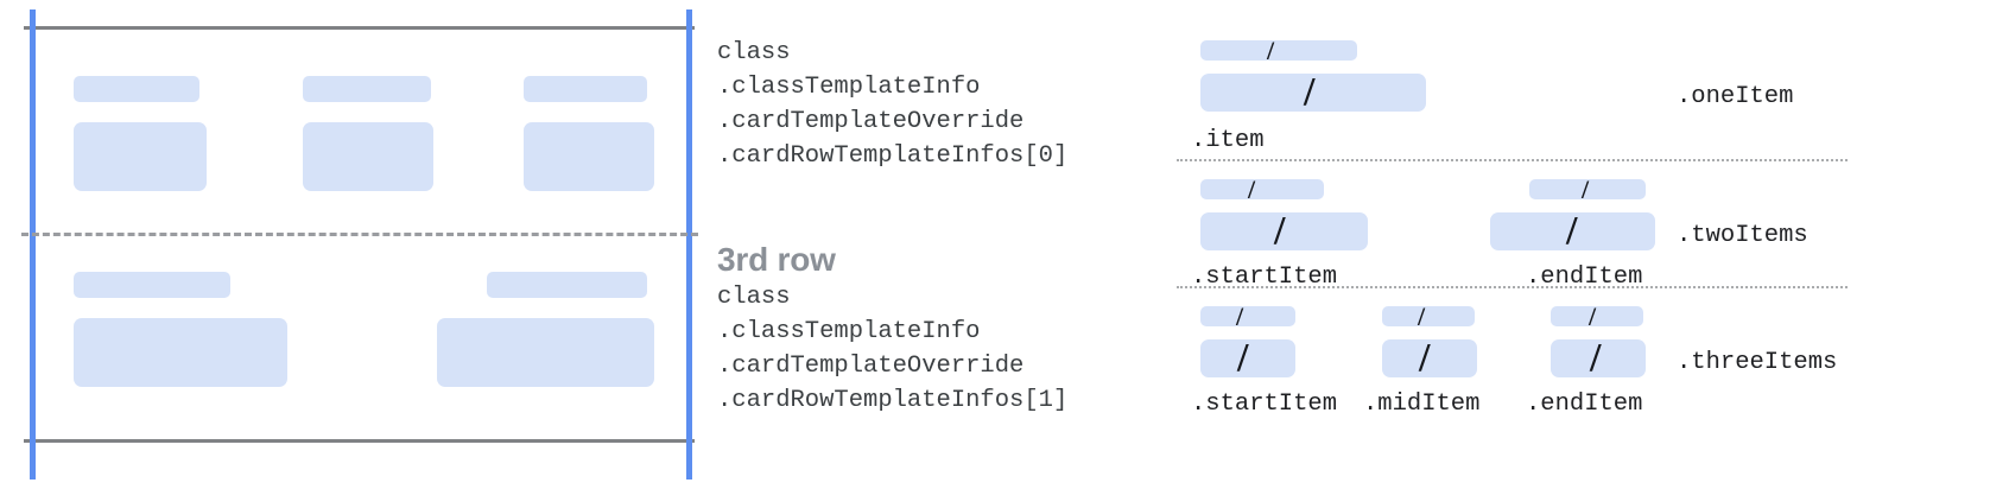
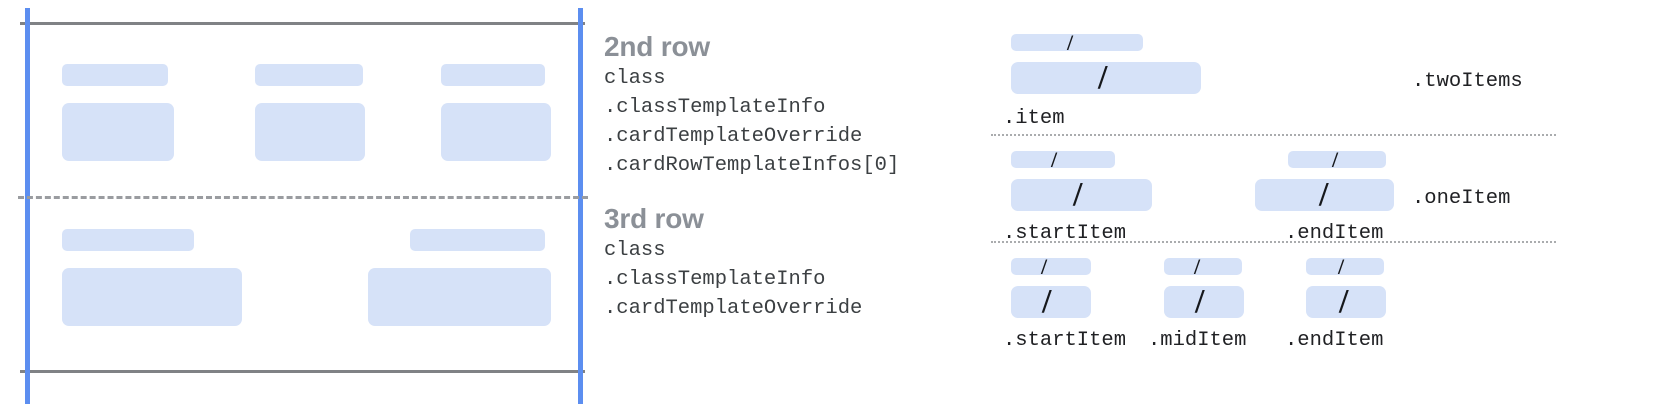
+ 2nd row
  class
  .classTemplateInfo
  .cardTemplateOverride
  .cardRowTemplateInfos[0]
  3rd row
  class
  .classTemplateInfo
  .cardTemplateOverride
- .cardRowTemplateInfos[1]
  /
  /
  .item
- .oneItem
+ .twoItems
  /
  /
  .startItem
  /
  /
  .endItem
- .twoItems
+ .oneItem
  /
  /
  .startItem
  /
  /
  .midItem
  /
  /
  .endItem
- .threeItems
